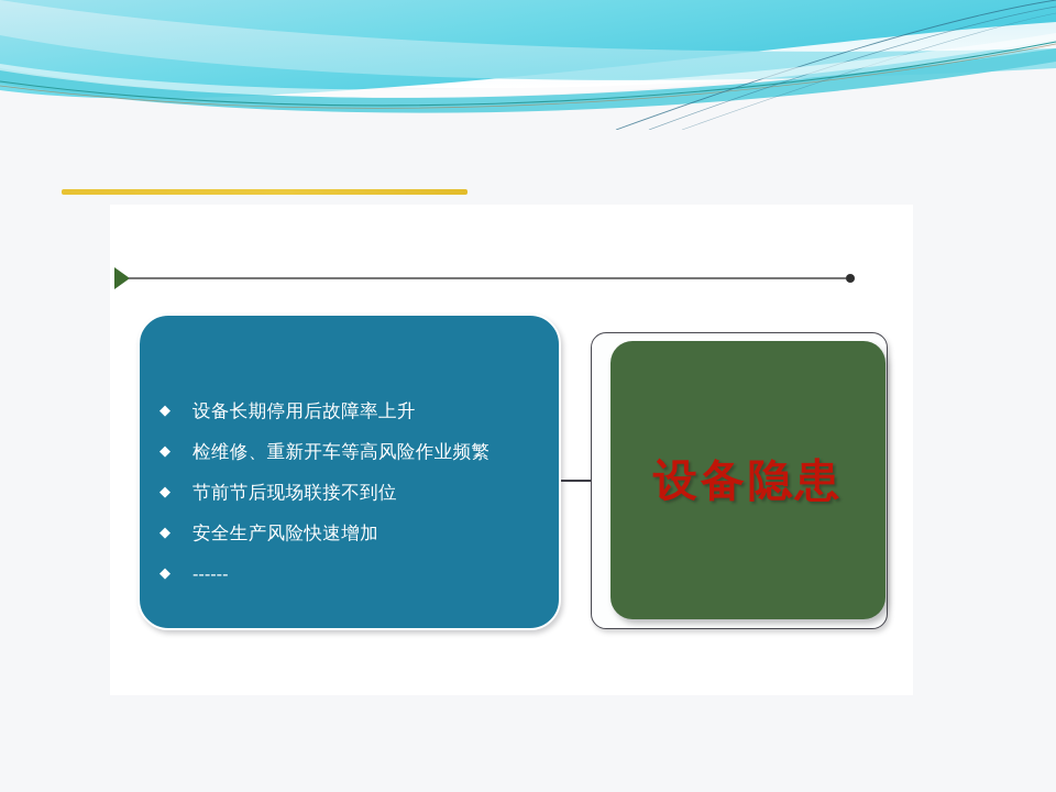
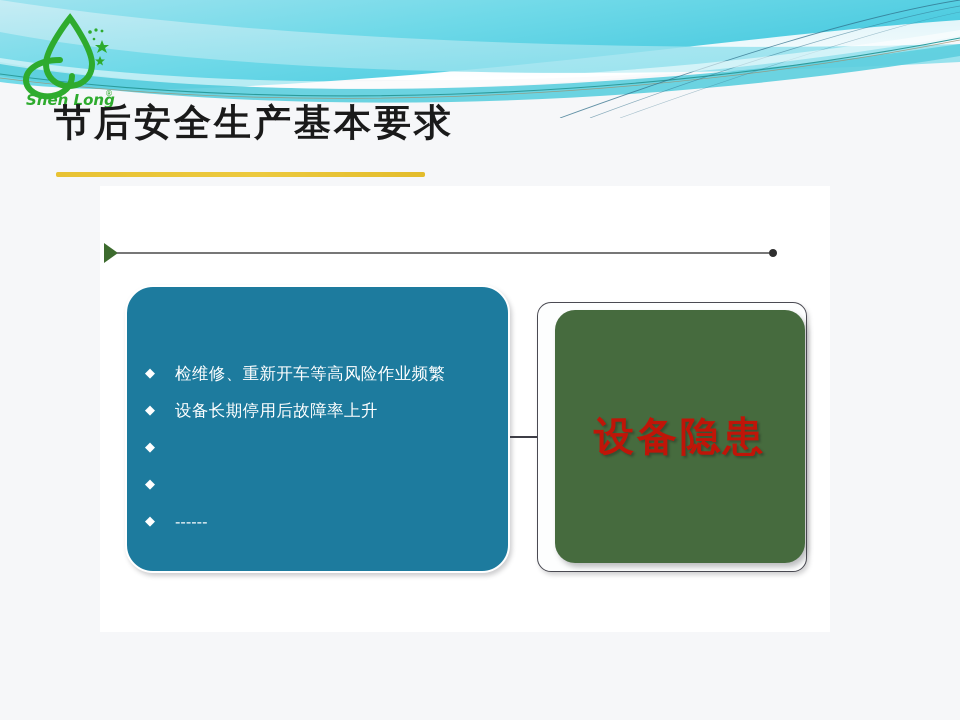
+ Shen Long
+ ®
+ 节后安全生产基本要求
  ◆
- 设备长期停用后故障率上升
+ 检维修、重新开车等高风险作业频繁
  ◆
- 检维修、重新开车等高风险作业频繁
+ 设备长期停用后故障率上升
  ◆
- 节前节后现场联接不到位
  ◆
- 安全生产风险快速增加
  ◆
  ------
  设备隐患
